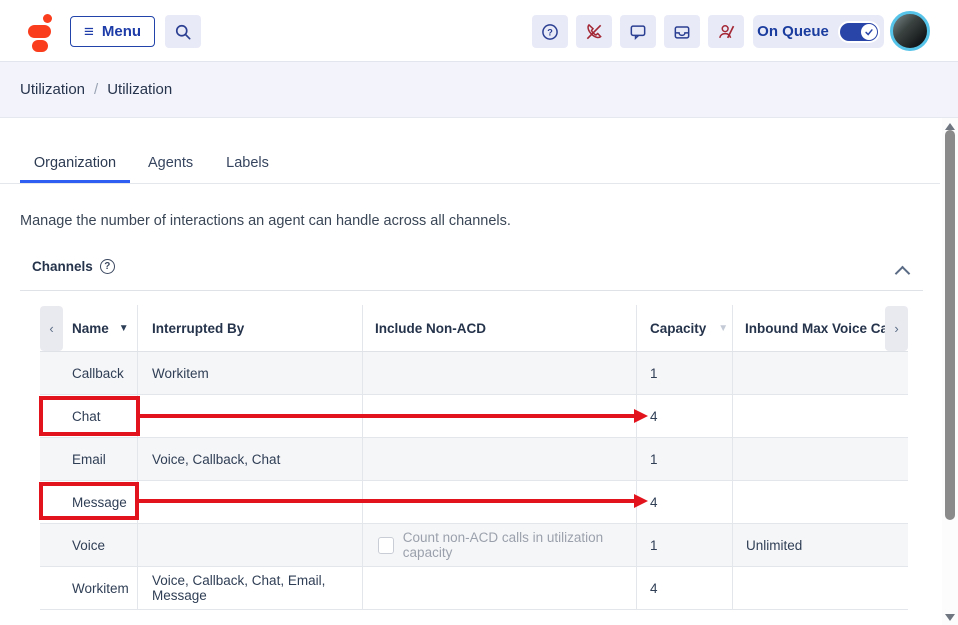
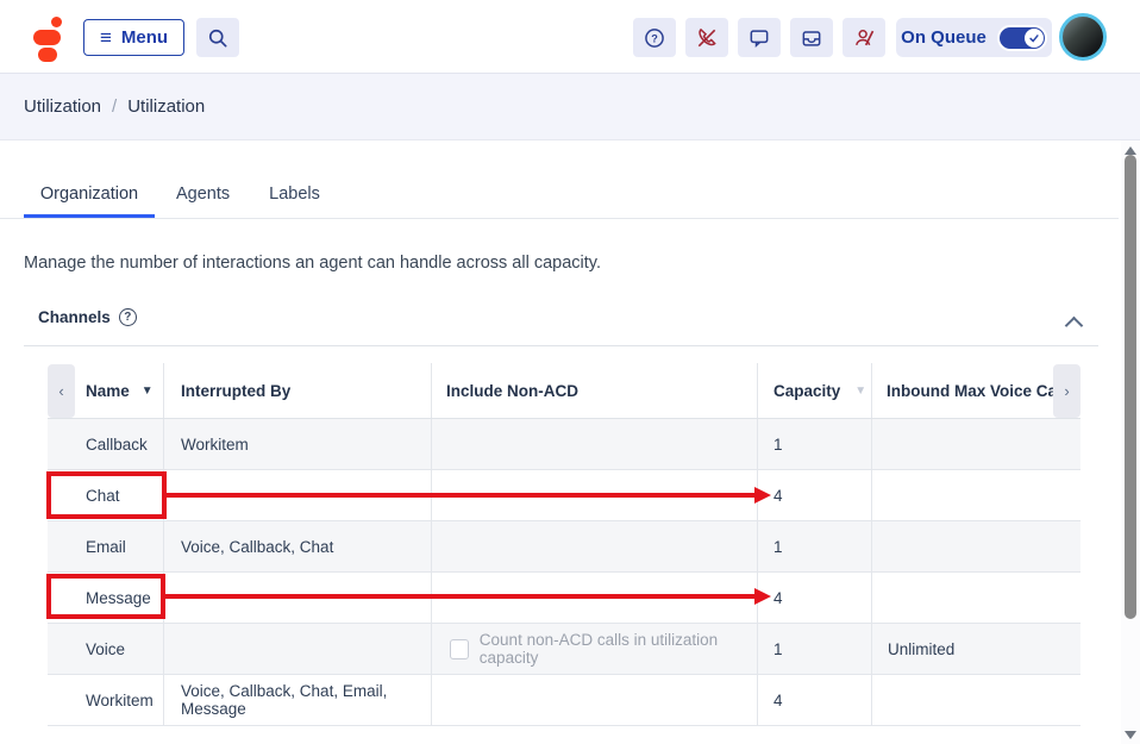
  ≡
  Menu
  ?
  On Queue
  Utilization
  /
  Utilization
  Organization
  Agents
  Labels
- Manage the number of interactions an agent can handle across all channels.
+ Manage the number of interactions an agent can handle across all capacity.
  Channels
  ?
  ‹
  Name
  ▼
  Interrupted By
  Include Non-ACD
  Capacity
  ▼
  Inbound Max Voice C
  ›
  Callback
  Workitem
  1
  Chat
  4
  Email
  Voice, Callback, Chat
  1
  Message
  4
  Voice
  Count non-ACD calls in utilization capacity
  1
  Unlimited
  Workitem
  Voice, Callback, Chat, Email, Message
  4
